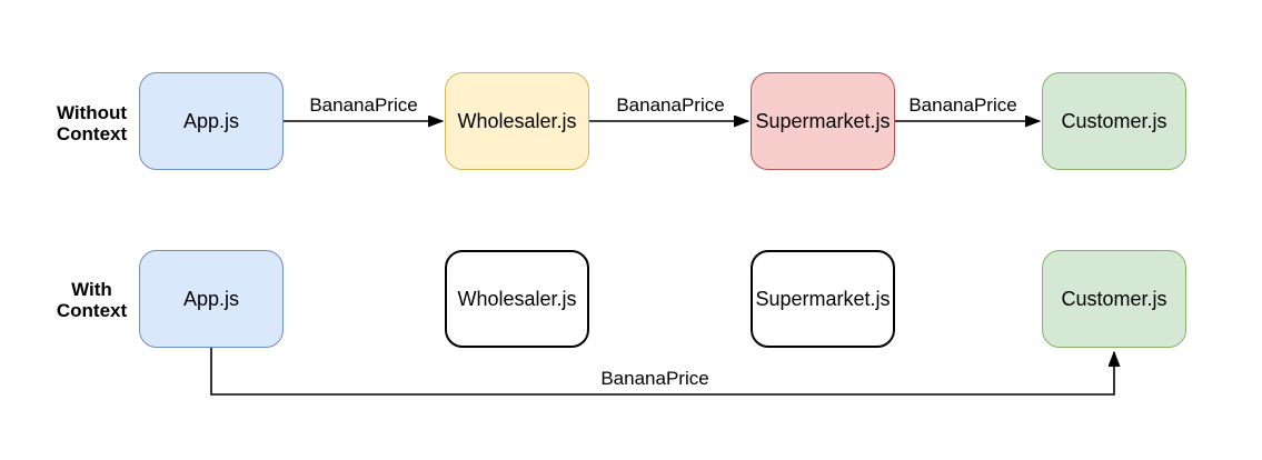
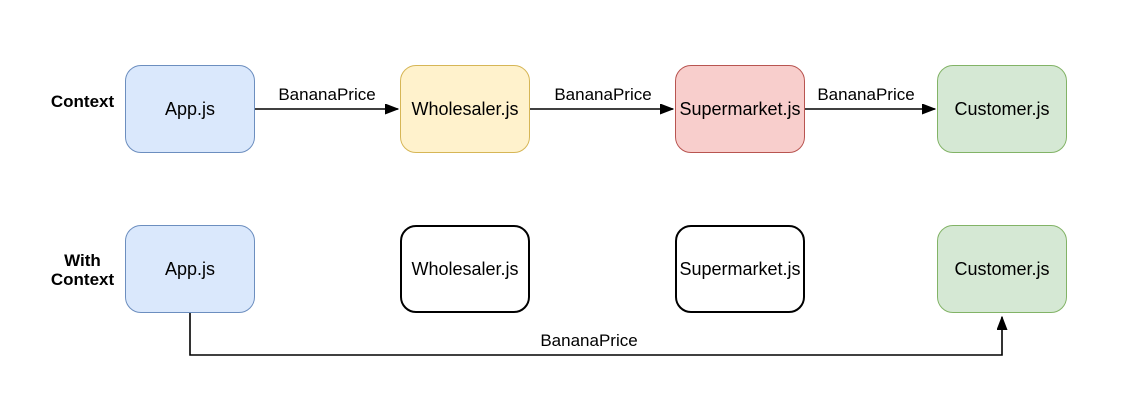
- Without
  Context
  With
  Context
  App.js
  Wholesaler.js
  Supermarket.js
  Customer.js
  BananaPrice
  BananaPrice
  BananaPrice
  App.js
  Wholesaler.js
  Supermarket.js
  Customer.js
  BananaPrice
